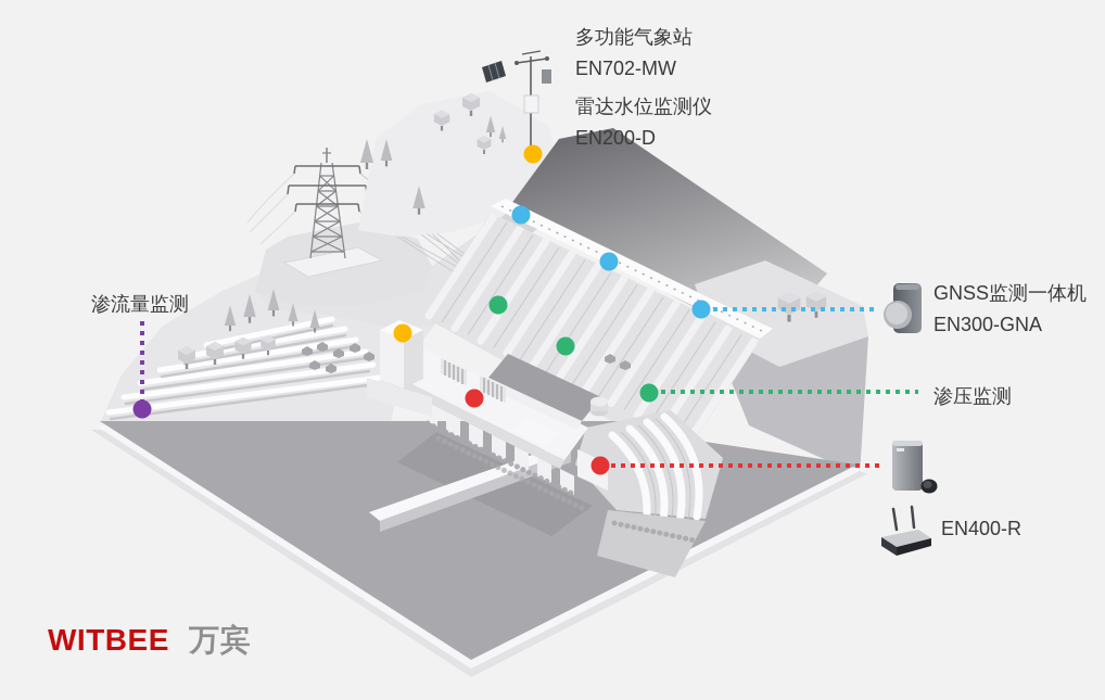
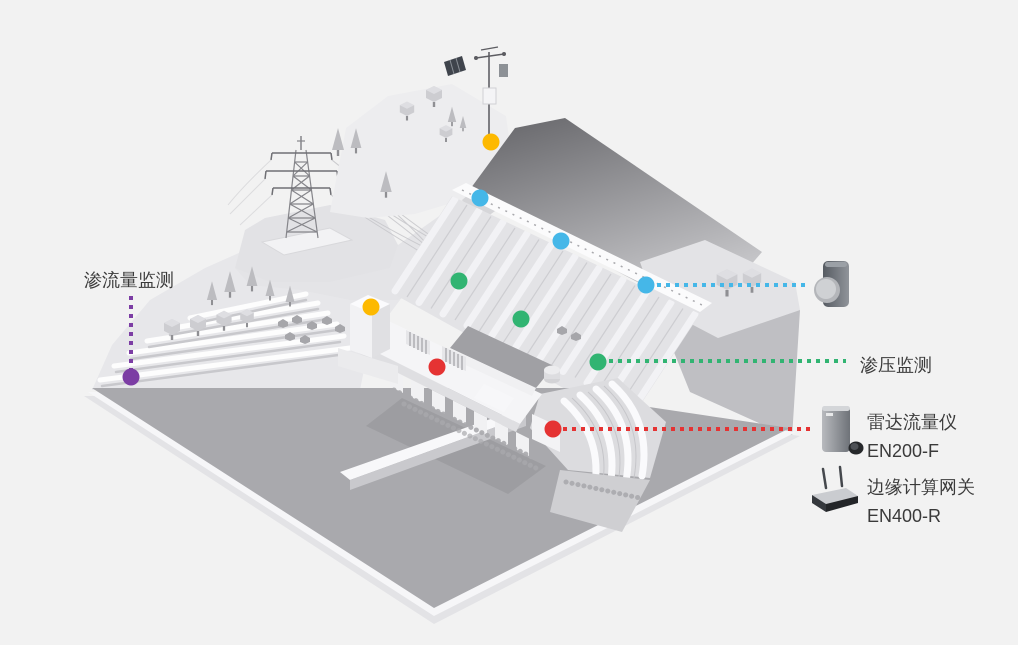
- 多功能气象站
- EN702-MW
- 雷达水位监测仪
- EN200-D
- GNSS监测一体机
- EN300-GNA
  渗压监测
+ 雷达流量仪
+ EN200-F
+ 边缘计算网关
  EN400-R
  渗流量监测
- WITBEE 万宾
